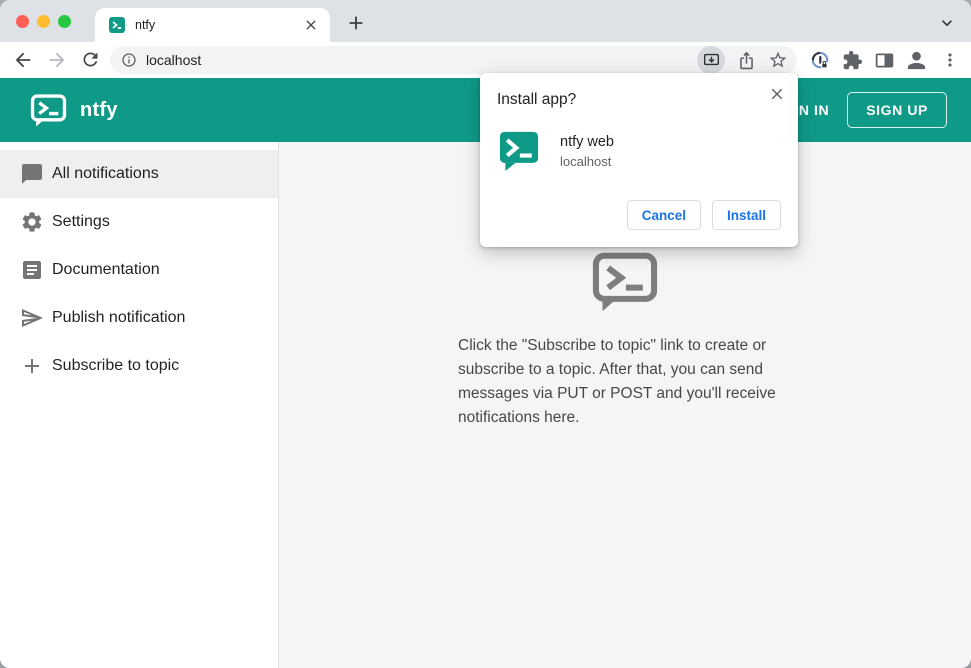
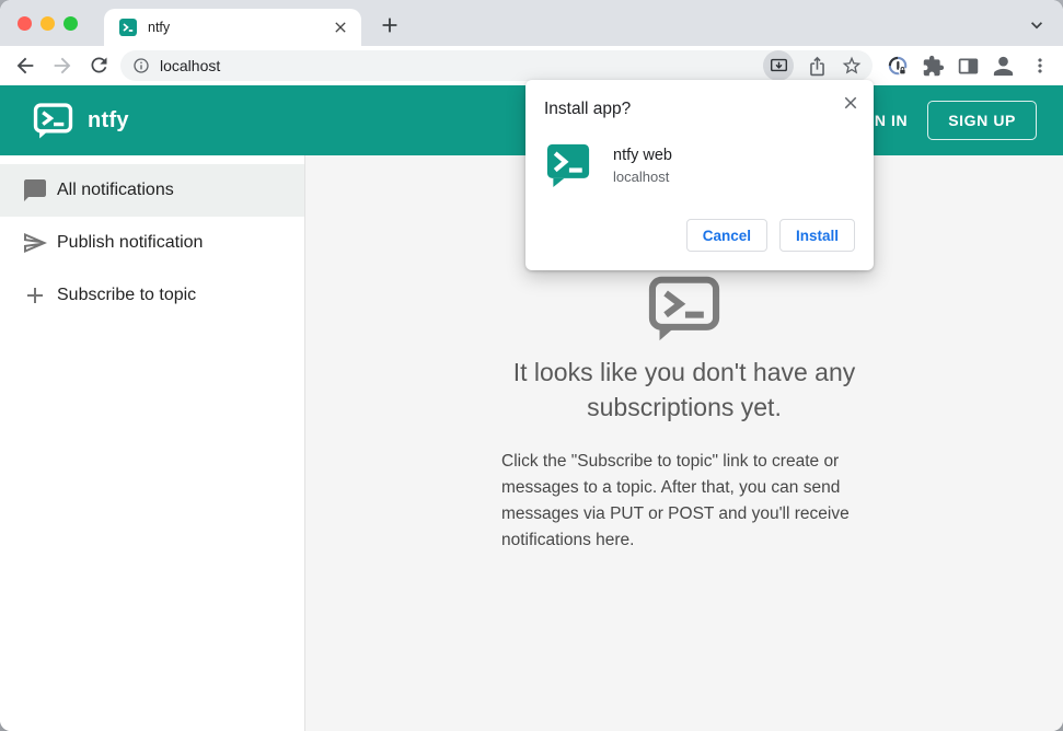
  ntfy
  localhost
  ntfy
  SIGN UP
  All notifications
- Settings
- Documentation
  Publish notification
  Subscribe to topic
+ It looks like you don't have any subscriptions yet.
- Click the "Subscribe to topic" link to create or subscribe to a topic. After that, you can send messages via PUT or POST and you'll receive notifications here.
+ Click the "Subscribe to topic" link to create or messages to a topic. After that, you can send messages via PUT or POST and you'll receive notifications here.
  Install app?
  ntfy web
  localhost
  Cancel
  Install
